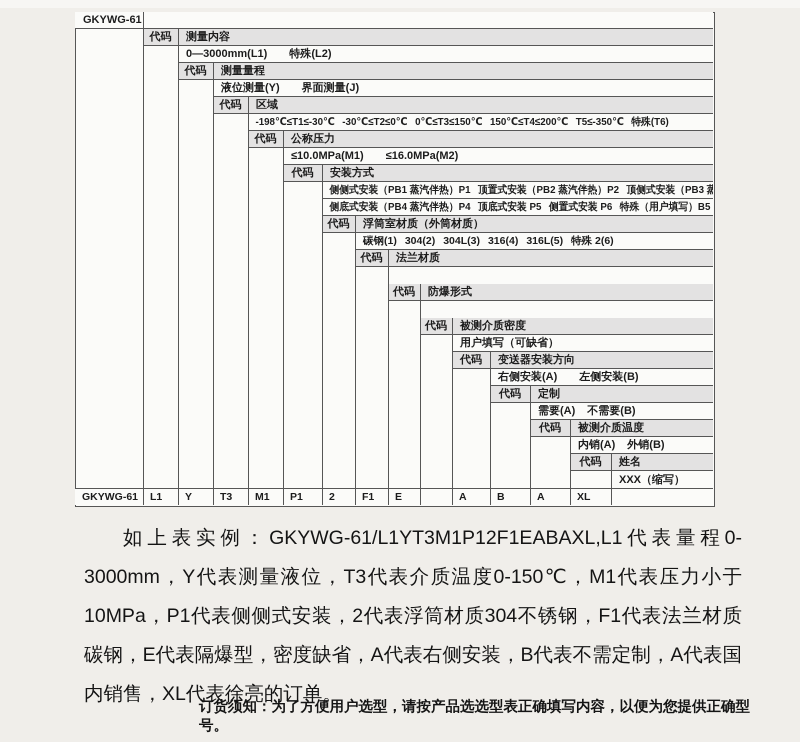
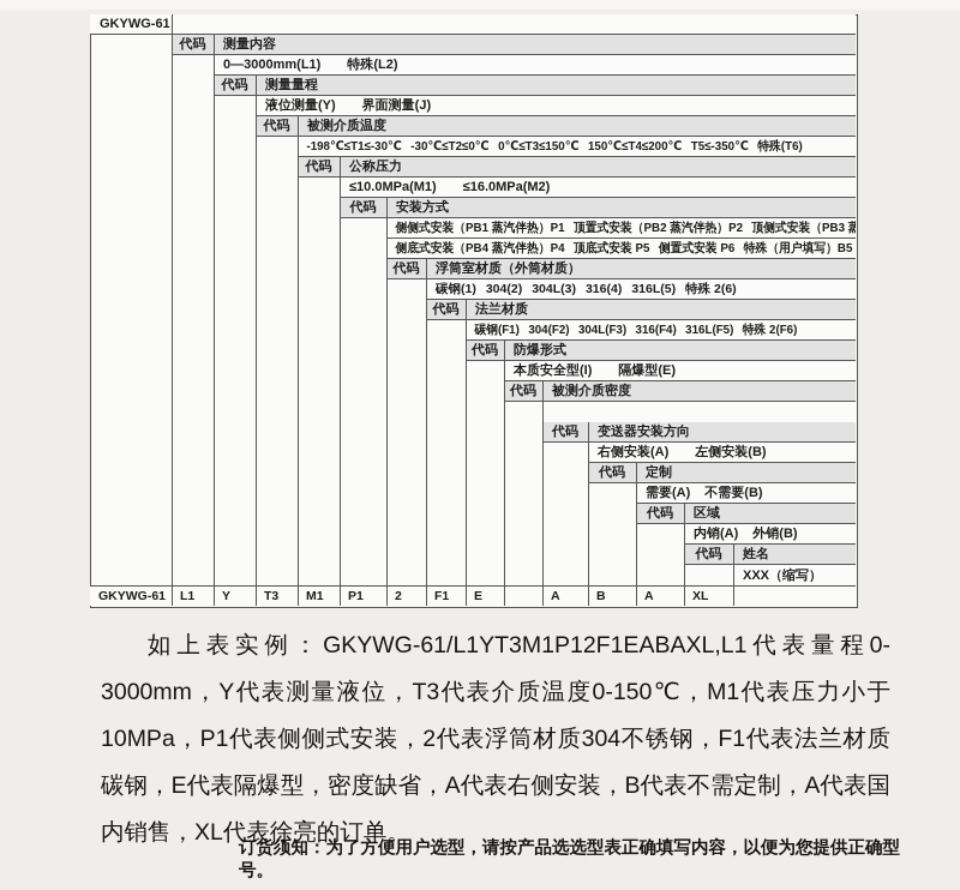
  GKYWG-61
  代码
  测量内容
  0—3000mm(L1)
  特殊(L2)
  代码
  测量量程
  液位测量(Y)
  界面测量(J)
  代码
- 区域
+ 被测介质温度
  -198℃≤T1≤-30℃
  -30℃≤T2≤0℃
  0℃≤T3≤150℃
  150℃≤T4≤200℃
  T5≤-350℃
  特殊(T6)
  代码
  公称压力
  ≤10.0MPa(M1)
  ≤16.0MPa(M2)
  代码
  安装方式
  侧侧式安装（PB1 蒸汽伴热）P1
  顶置式安装（PB2 蒸汽伴热）P2
  侧底式安装（PB4 蒸汽伴热）P4
  顶底式安装 P5
  侧置式安装 P6
  特殊（用户填写）B5
  代码
  浮筒室材质（外筒材质）
  碳钢(1)
  304(2)
  304L(3)
  316(4)
  316L(5)
  特殊 2(6)
  代码
  法兰材质
+ 碳钢(F1)
+ 304(F2)
+ 304L(F3)
+ 316(F4)
+ 316L(F5)
+ 特殊 2(F6)
  代码
  防爆形式
+ 本质安全型(I)
+ 隔爆型(E)
  代码
  被测介质密度
- 用户填写（可缺省）
  代码
  变送器安装方向
  右侧安装(A)
  左侧安装(B)
  代码
  定制
  需要(A)
  不需要(B)
  代码
- 被测介质温度
+ 区域
  内销(A)
  外销(B)
  代码
  姓名
  XXX（缩写）
  GKYWG-61
  L1
  Y
  T3
  M1
  P1
  2
  F1
  E
  A
  B
  A
  XL
  如上表实例：GKYWG-61/L1YT3M1P12F1EABAXL,L1代表量程0-3000mm，Y代表测量液位，T3代表介质温度0-150℃，M1代表压力小于10MPa，P1代表侧侧式安装，2代表浮筒材质304不锈钢，F1代表法兰材质碳钢，E代表隔爆型，密度缺省，A代表右侧安装，B代表不需定制，A代表国内销售，XL代表徐亮的订单。
  订货须知：为了方便用户选型，请按产品选选型表正确填写内容，以便为您提供正确型号。
